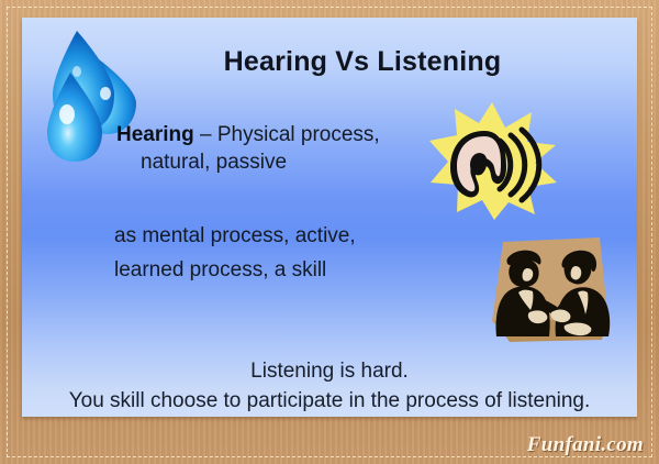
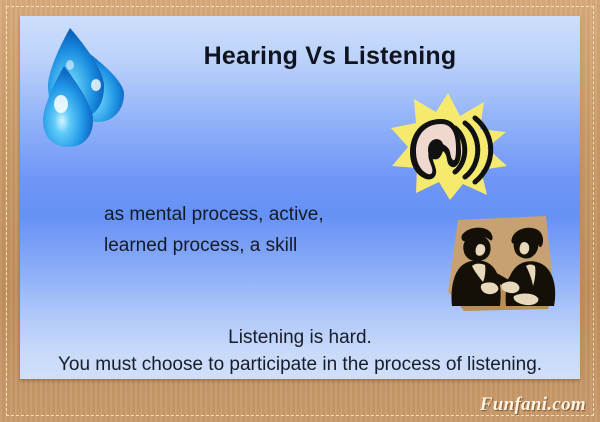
  Hearing Vs Listening
- Hearing – Physical process,
- natural, passive
  as mental process, active,
  learned process, a skill
  Listening is hard.
- You skill choose to participate in the process of listening.
+ You must choose to participate in the process of listening.
  Funfani.com
